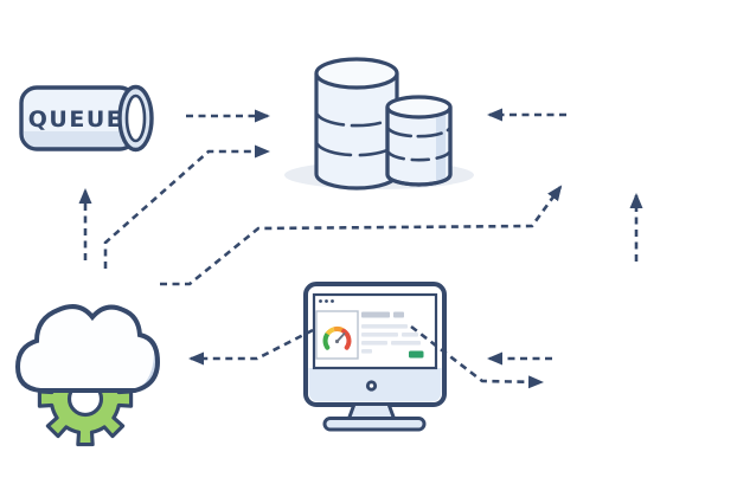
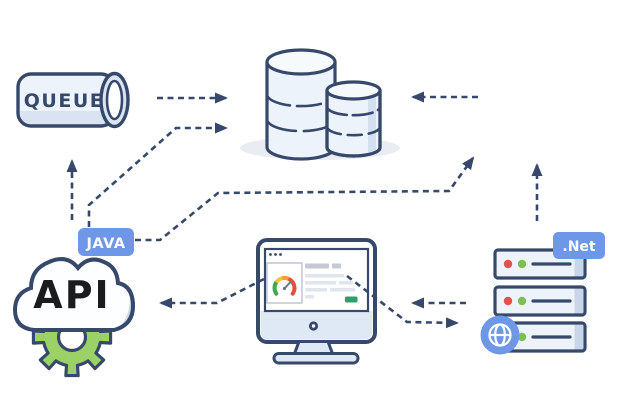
  QUEUE
+ API
+ JAVA
+ .Net
